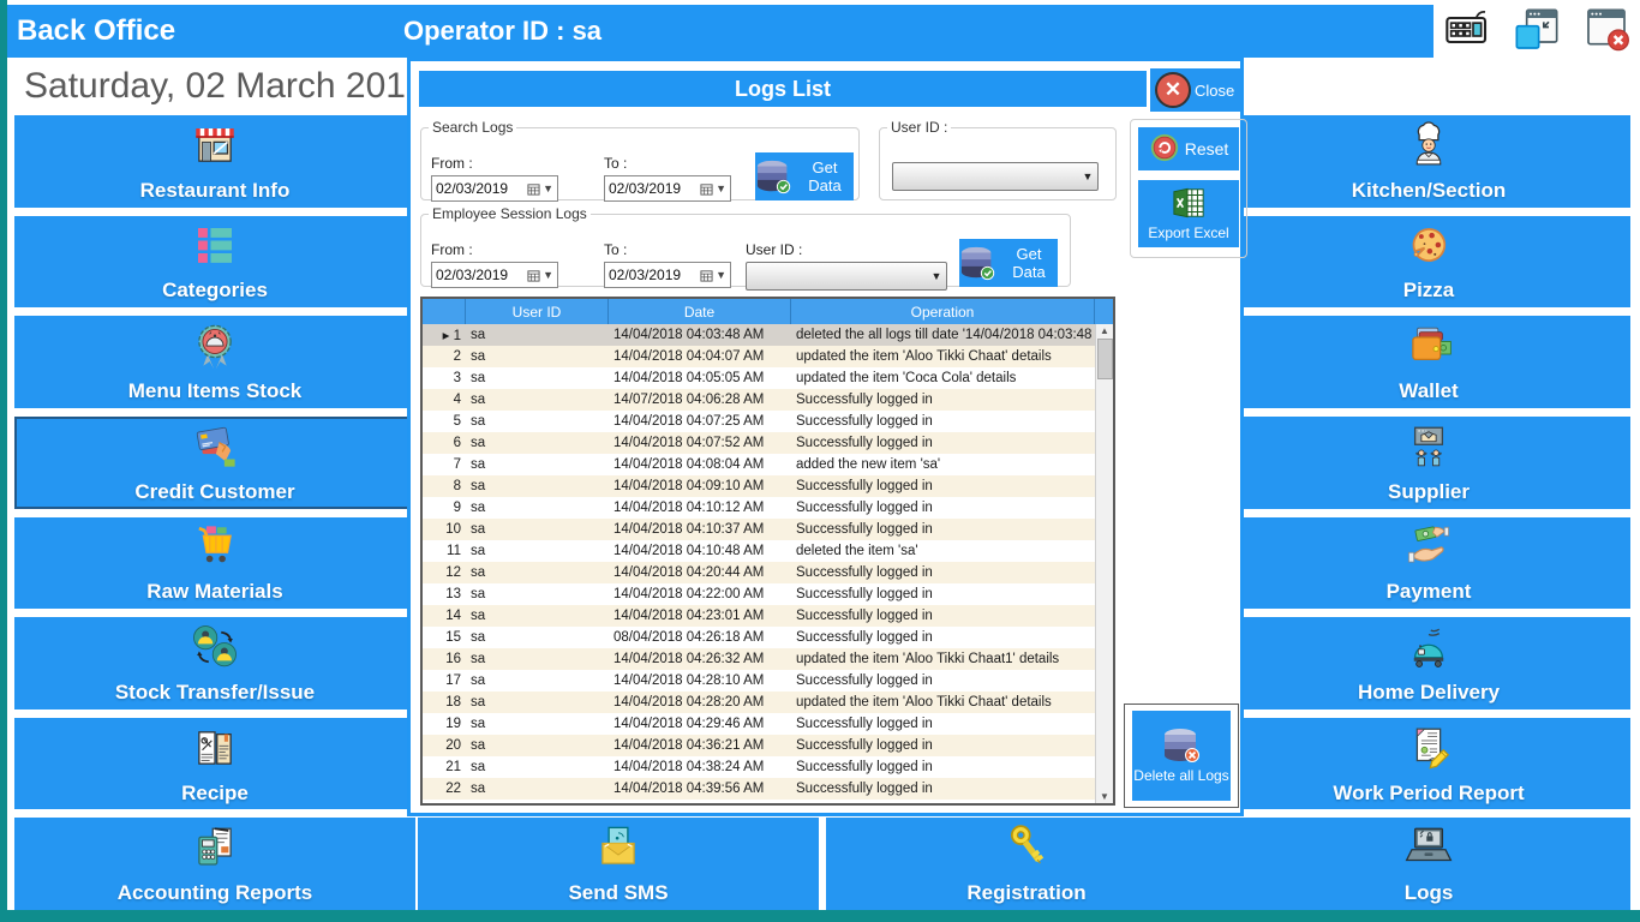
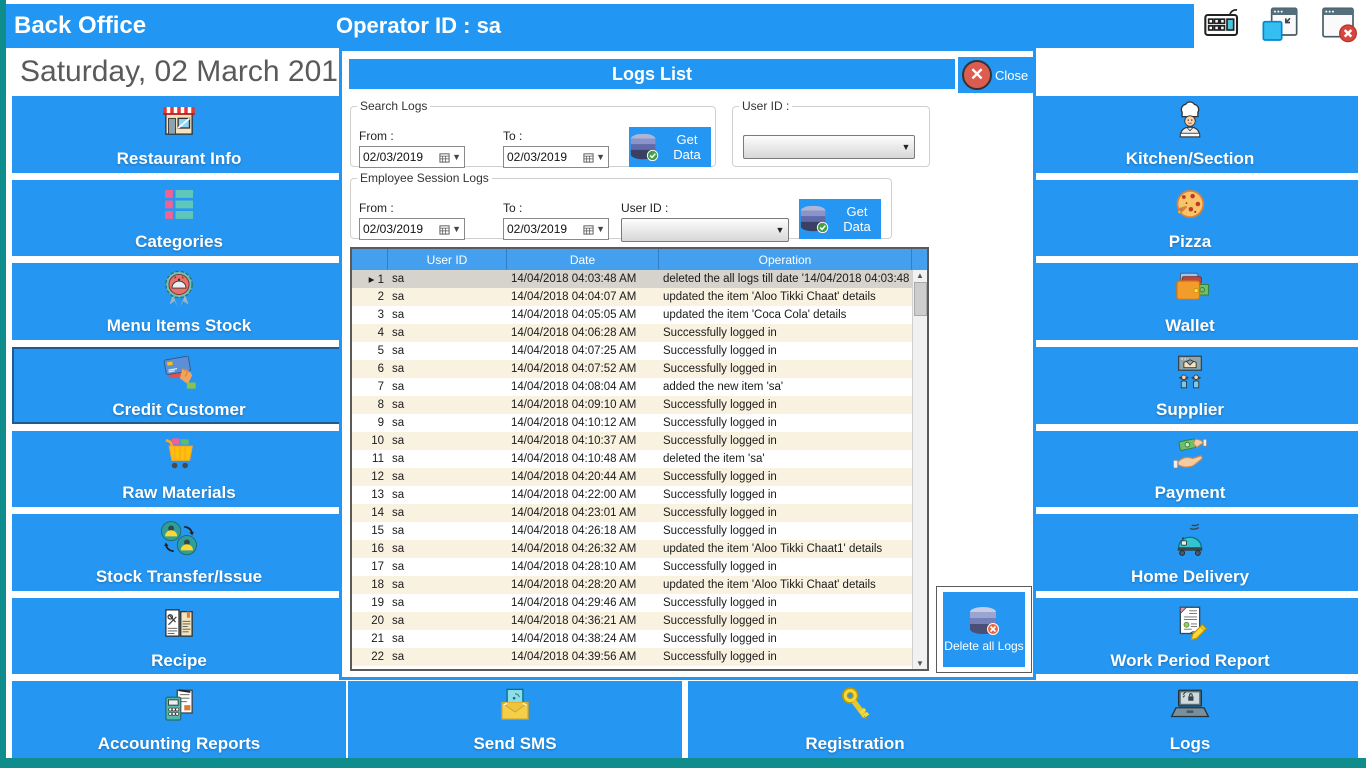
  Back Office
  Operator ID : sa
  Saturday, 02 March 201
  Restaurant Info
  Categories
  Menu Items Stock
  Credit Customer
  Raw Materials
  Stock Transfer/Issue
  Recipe
  Accounting Reports
  Kitchen/Section
  Pizza
  Wallet
  Supplier
  Payment
  Home Delivery
  Work Period Report
  Logs
  Send SMS
  Registration
  Logs List
  ✕
  Close
  Search Logs
  From :
  02/03/2019
  ▼
  To :
  02/03/2019
  ▼
  Get Data
  User ID :
  ▼
- Reset
- Export Excel
  Employee Session Logs
  From :
  02/03/2019
  ▼
  To :
  02/03/2019
  ▼
  User ID :
  ▼
  Get Data
  User ID
  Date
  Operation
  ▸ 1
  sa
  14/04/2018 04:03:48 AM
  deleted the all logs till date '14/04/2018 04:03:48
  2
  sa
  14/04/2018 04:04:07 AM
  updated the item 'Aloo Tikki Chaat' details
  3
  sa
  14/04/2018 04:05:05 AM
  updated the item 'Coca Cola' details
  4
  sa
- 14/07/2018 04:06:28 AM
+ 14/04/2018 04:06:28 AM
  Successfully logged in
  5
  sa
  14/04/2018 04:07:25 AM
  Successfully logged in
  6
  sa
  14/04/2018 04:07:52 AM
  Successfully logged in
  7
  sa
  14/04/2018 04:08:04 AM
  added the new item 'sa'
  8
  sa
  14/04/2018 04:09:10 AM
  Successfully logged in
  9
  sa
  14/04/2018 04:10:12 AM
  Successfully logged in
  10
  sa
  14/04/2018 04:10:37 AM
  Successfully logged in
  11
  sa
  14/04/2018 04:10:48 AM
  deleted the item 'sa'
  12
  sa
  14/04/2018 04:20:44 AM
  Successfully logged in
  13
  sa
  14/04/2018 04:22:00 AM
  Successfully logged in
  14
  sa
  14/04/2018 04:23:01 AM
  Successfully logged in
  15
  sa
- 08/04/2018 04:26:18 AM
+ 14/04/2018 04:26:18 AM
  Successfully logged in
  16
  sa
  14/04/2018 04:26:32 AM
  updated the item 'Aloo Tikki Chaat1' details
  17
  sa
  14/04/2018 04:28:10 AM
  Successfully logged in
  18
  sa
  14/04/2018 04:28:20 AM
  updated the item 'Aloo Tikki Chaat' details
  19
  sa
  14/04/2018 04:29:46 AM
  Successfully logged in
  20
  sa
  14/04/2018 04:36:21 AM
  Successfully logged in
  21
  sa
  14/04/2018 04:38:24 AM
  Successfully logged in
  22
  sa
  14/04/2018 04:39:56 AM
  Successfully logged in
  ▲
  ▼
  Delete all Logs
